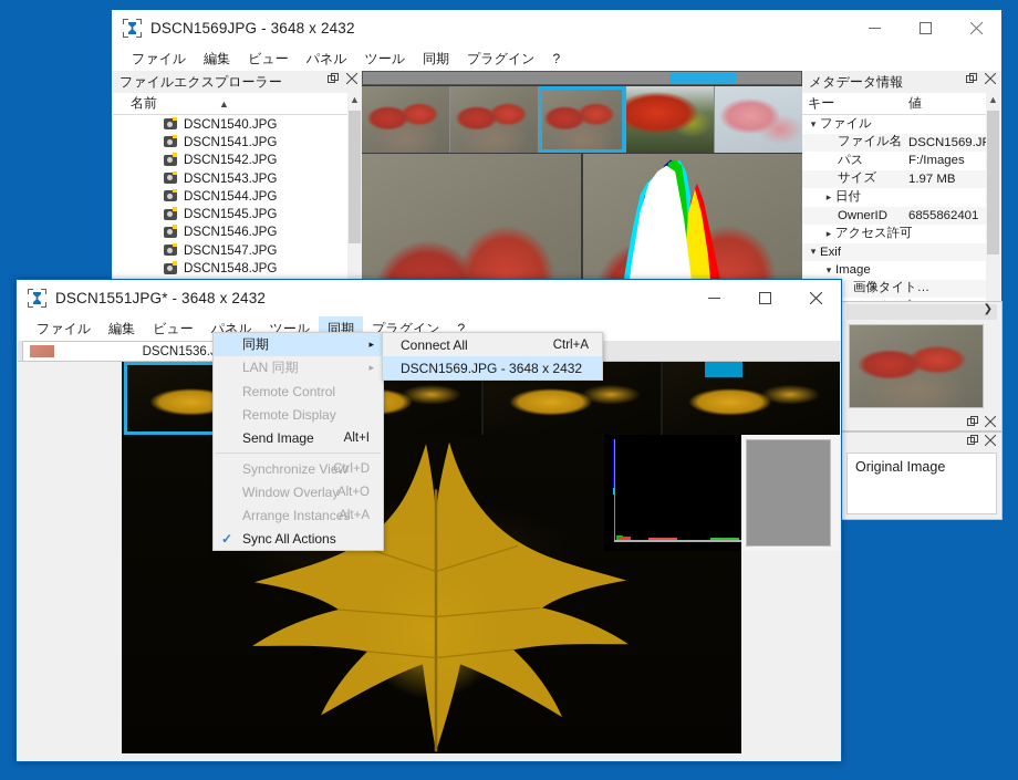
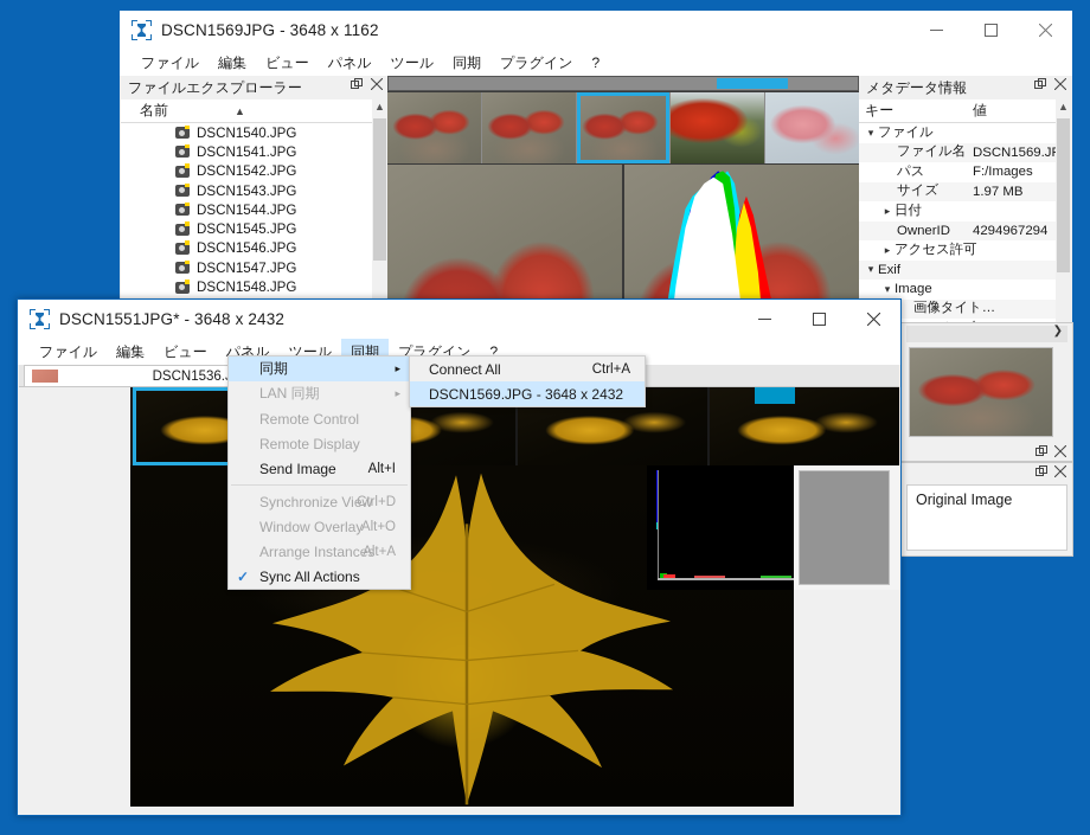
- DSCN1569JPG - 3648 x 2432
+ DSCN1569JPG - 3648 x 1162
  ファイル
  編集
  ビュー
  パネル
  ツール
  同期
  プラグイン
  ?
  ファイルエクスプローラー
  名前
  ▲
  DSCN1540.JPG
  DSCN1541.JPG
  DSCN1542.JPG
  DSCN1543.JPG
  DSCN1544.JPG
  DSCN1545.JPG
  DSCN1546.JPG
  DSCN1547.JPG
  DSCN1548.JPG
  ▲
  メタデータ情報
  キー
  値
  ▾
  ファイル
  ファイル名
  DSCN1569.J
  パス
  F:/Images
  サイズ
  1.97 MB
  ▸
  日付
  OwnerID
- 6855862401
+ 4294967294
  ▸
  アクセス許可
  ▾
  Exif
  ▾
  Image
  画像タイト…
  ▲
  ❯
  Original Image
  DSCN1551JPG* - 3648 x 2432
  ファイル
  編集
  ビュー
  パネル
  ツール
  同期
  プラグイン
  ?
  DSCN1536.
  同期
  ▸
  LAN 同期
  ▸
  Remote Control
  Remote Display
  Send Image
  Alt+I
  Synchronize View
  Ctrl+D
  Window Overlay
  Alt+O
  Arrange Instances
  Alt+A
  ✓
  Sync All Actions
  Connect All
  Ctrl+A
  DSCN1569.JPG - 3648 x 2432
